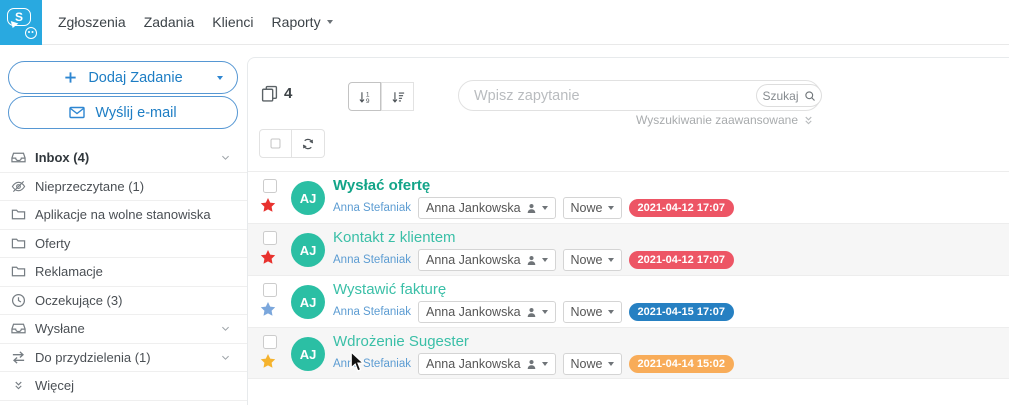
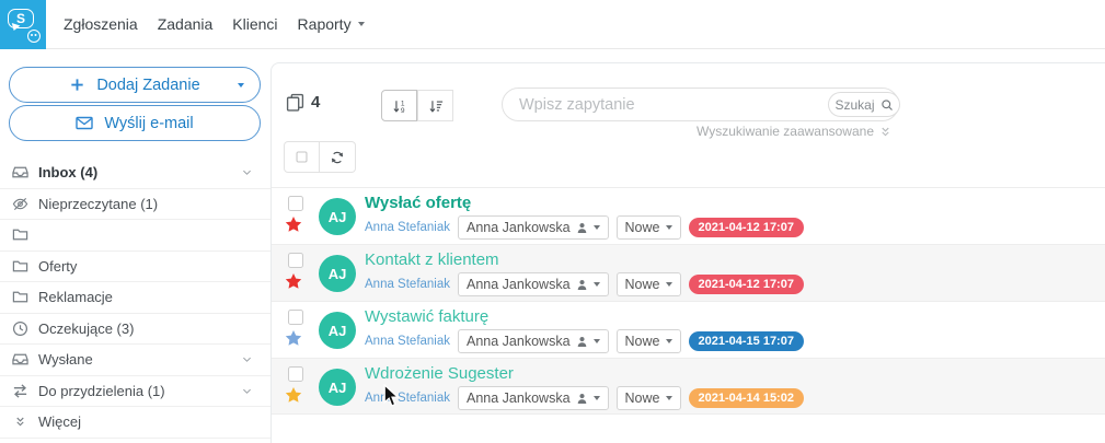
  S
  Zgłoszenia
  Zadania
  Klienci
  Raporty
  Dodaj Zadanie
  Wyślij e-mail
  Inbox (4)
  Nieprzeczytane (1)
- Aplikacje na wolne stanowiska
  Oferty
  Reklamacje
  Oczekujące (3)
  Wysłane
  Do przydzielenia (1)
  Więcej
  4
  Wpisz zapytanie
  Szukaj
  Wyszukiwanie zaawansowane
  AJ
  Wysłać ofertę
  Anna Stefaniak
  Anna Jankowska
  Nowe
  2021-04-12 17:07
  AJ
  Kontakt z klientem
  Anna Stefaniak
  Anna Jankowska
  Nowe
  2021-04-12 17:07
  AJ
  Wystawić fakturę
  Anna Stefaniak
  Anna Jankowska
  Nowe
  2021-04-15 17:07
  AJ
  Wdrożenie Sugester
  Ann Stefaniak
  Anna Jankowska
  Nowe
  2021-04-14 15:02
